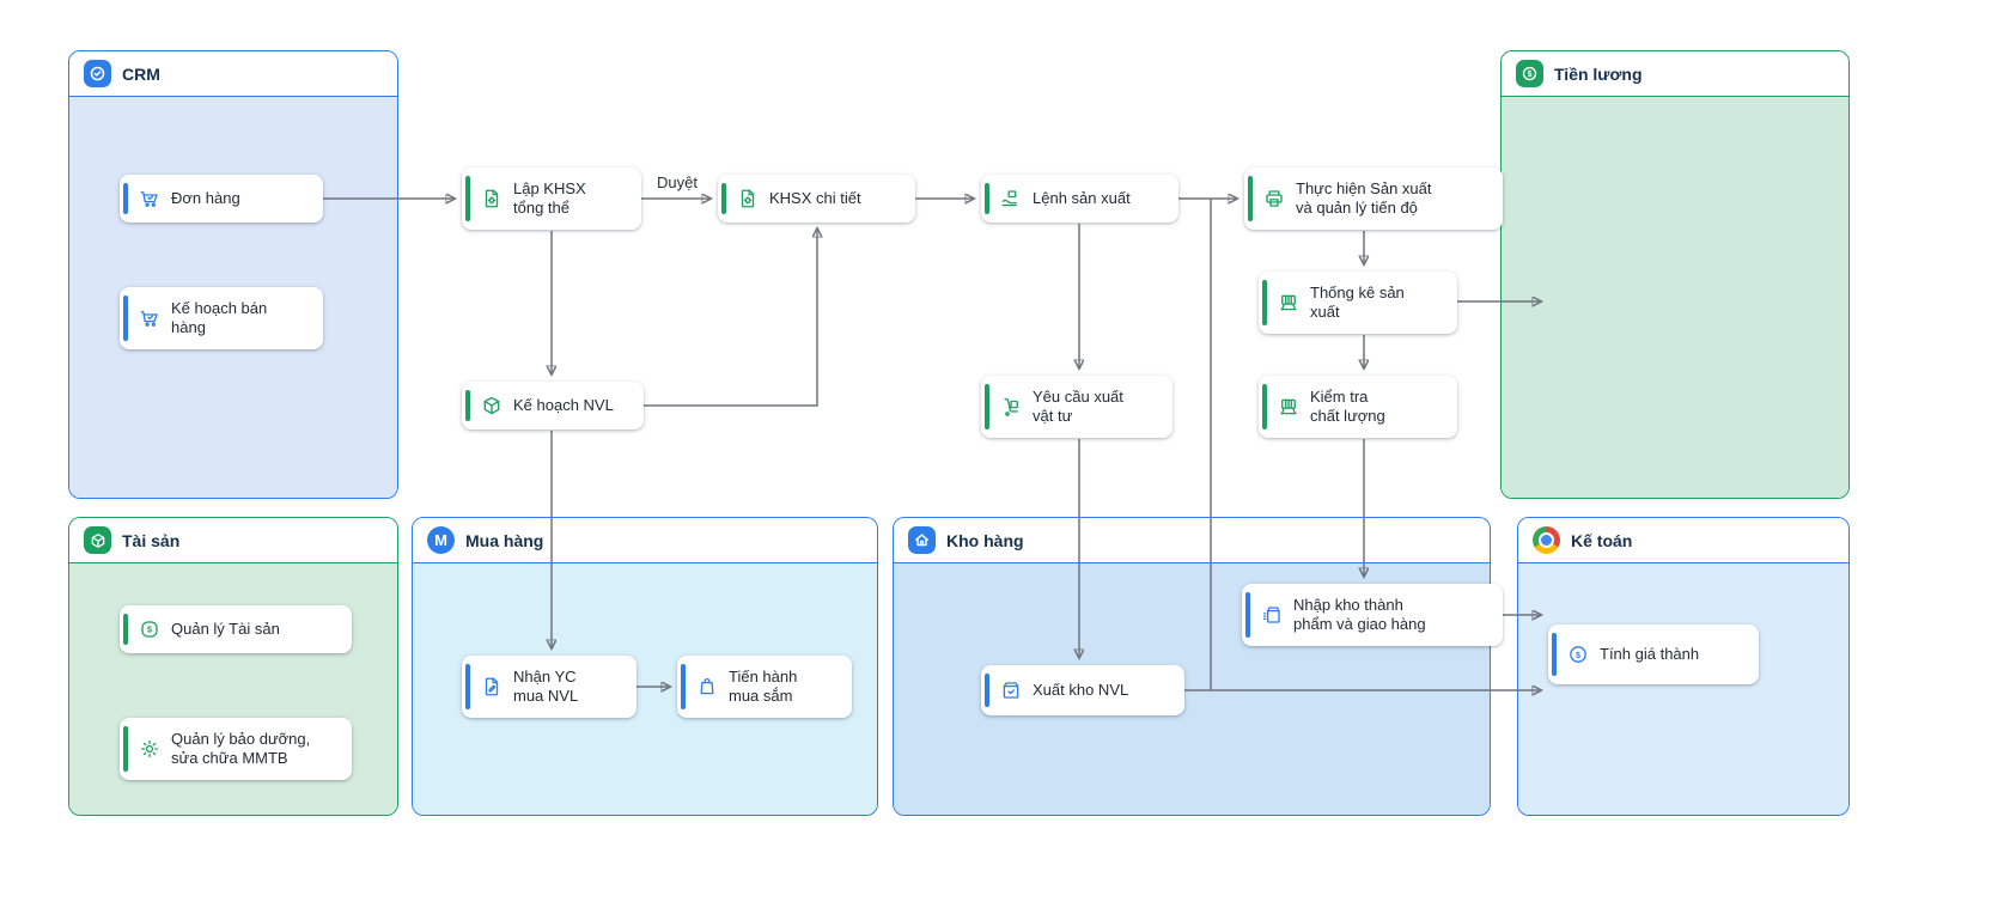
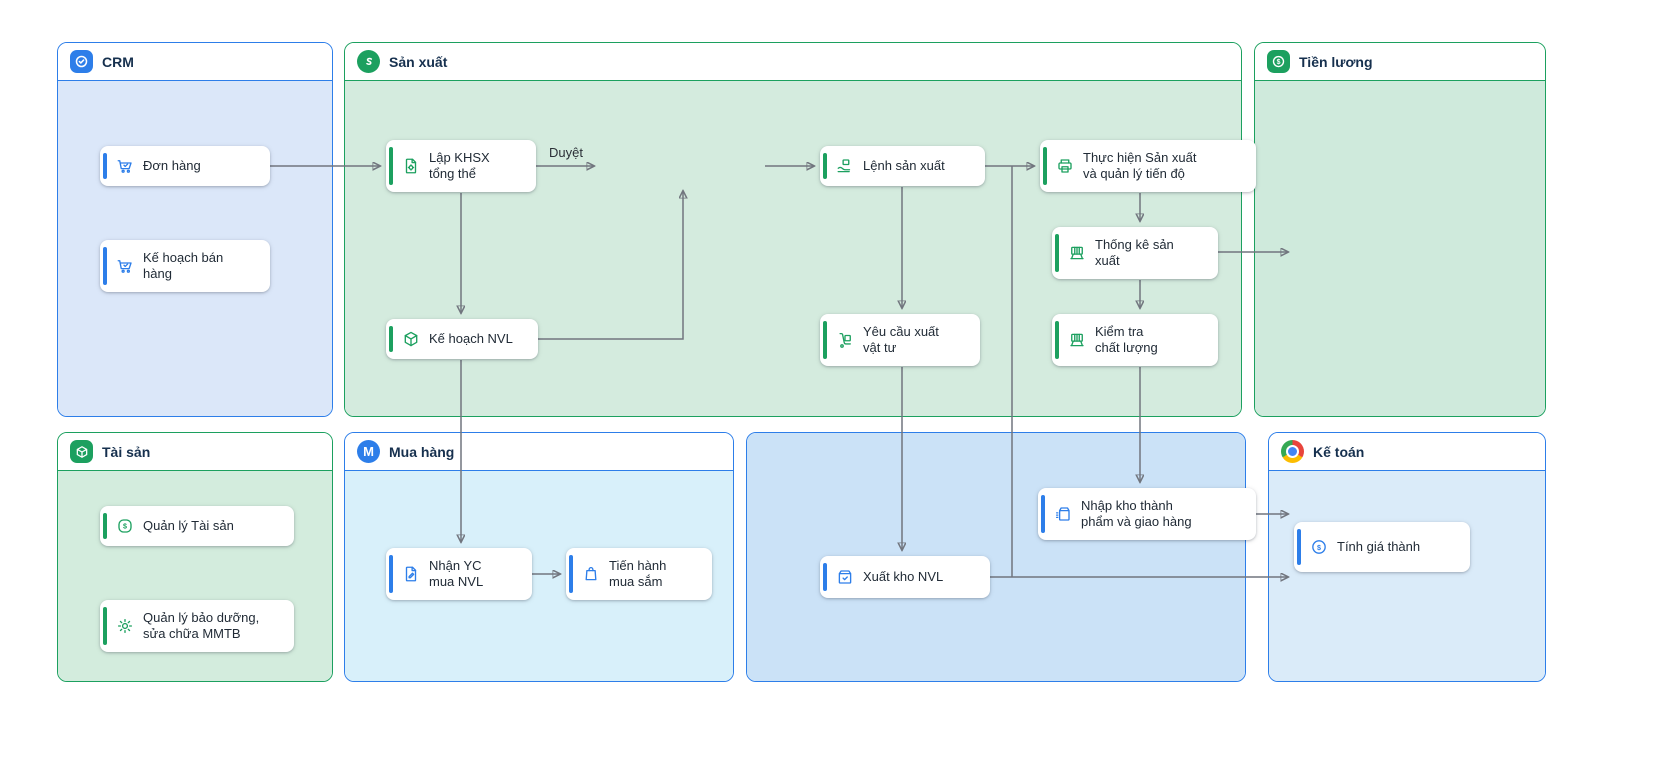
  CRM
+ Sản xuất
  Tiền lương
  Tài sản
  M
  Mua hàng
- Kho hàng
  Kế toán
  Duyệt
  Đơn hàng
  Kế hoạch bán
  hàng
  Lập KHSX
  tổng thể
- KHSX chi tiết
  Lệnh sản xuất
  Thực hiện Sản xuất
  và quản lý tiến độ
  Thống kê sản
  xuất
  Kiểm tra
  chất lượng
  Kế hoạch NVL
  Yêu cầu xuất
  vật tư
  $
  Quản lý Tài sản
  Quản lý bảo dưỡng,
  sửa chữa MMTB
  Nhận YC
  mua NVL
  Tiến hành
  mua sắm
  Xuất kho NVL
  Nhập kho thành
  phẩm và giao hàng
  $
  Tính giá thành
